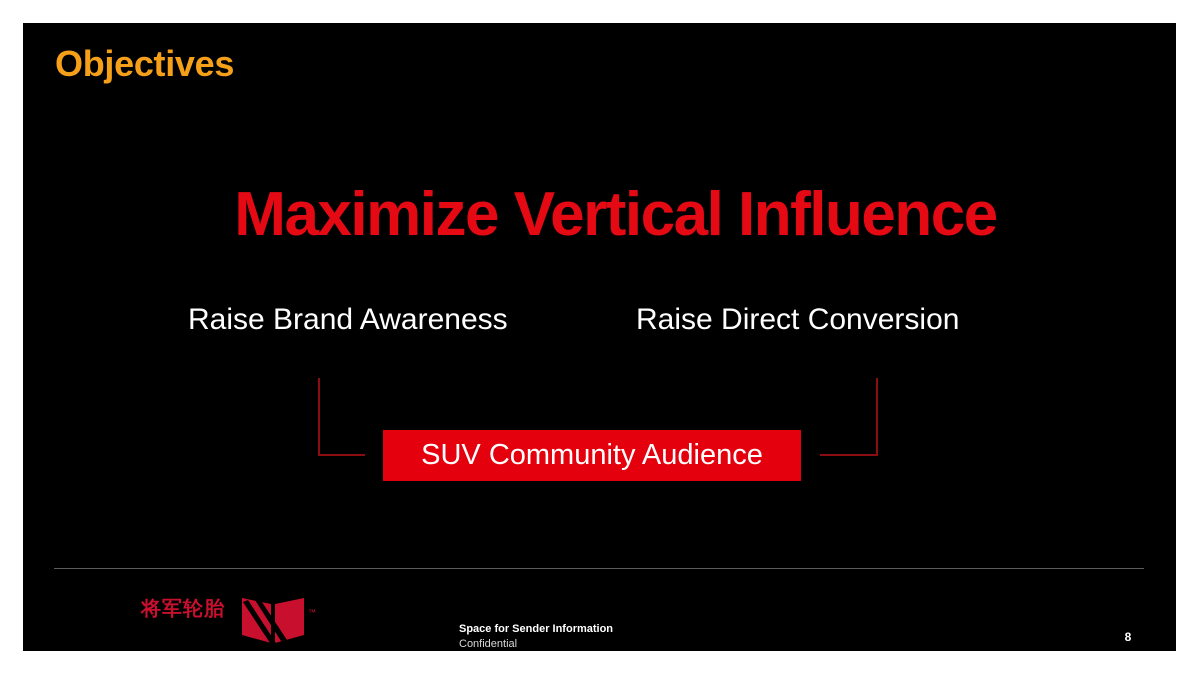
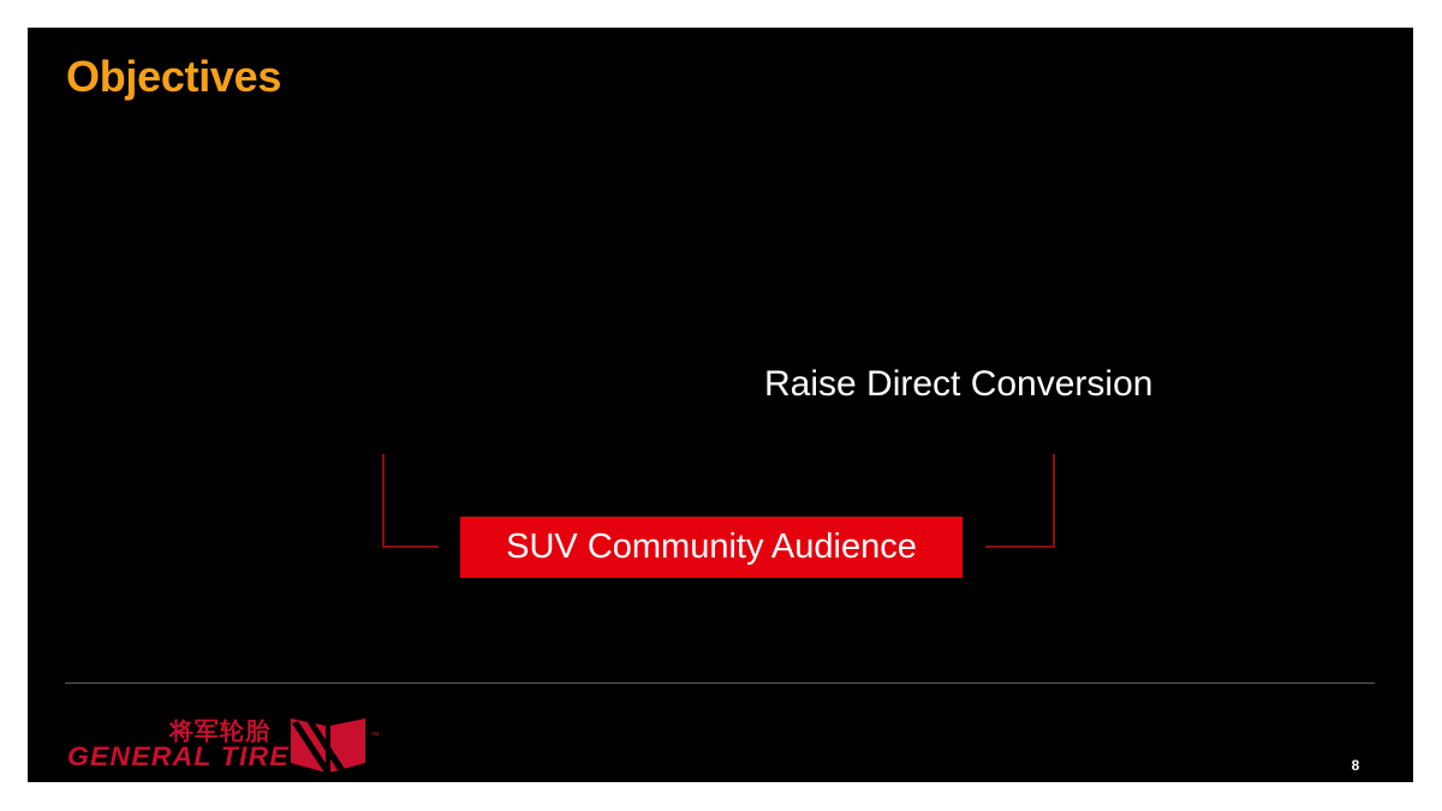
  Objectives
- Maximize Vertical Influence
- Raise Brand Awareness
  Raise Direct Conversion
  SUV Community Audience
  将军轮胎
+ GENERAL TIRE
  ™
- Space for Sender Information
- Confidential
  8
